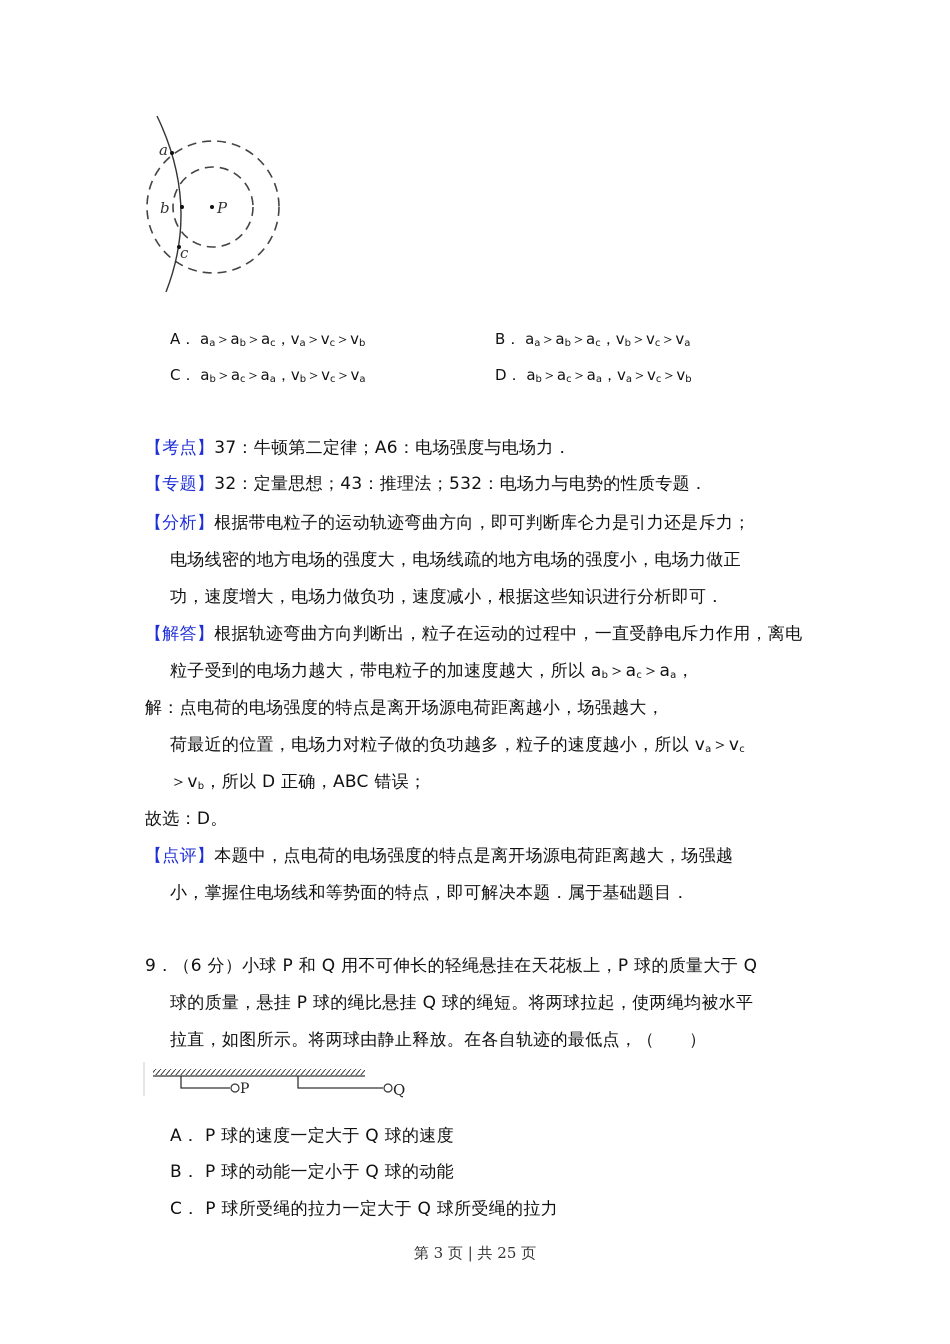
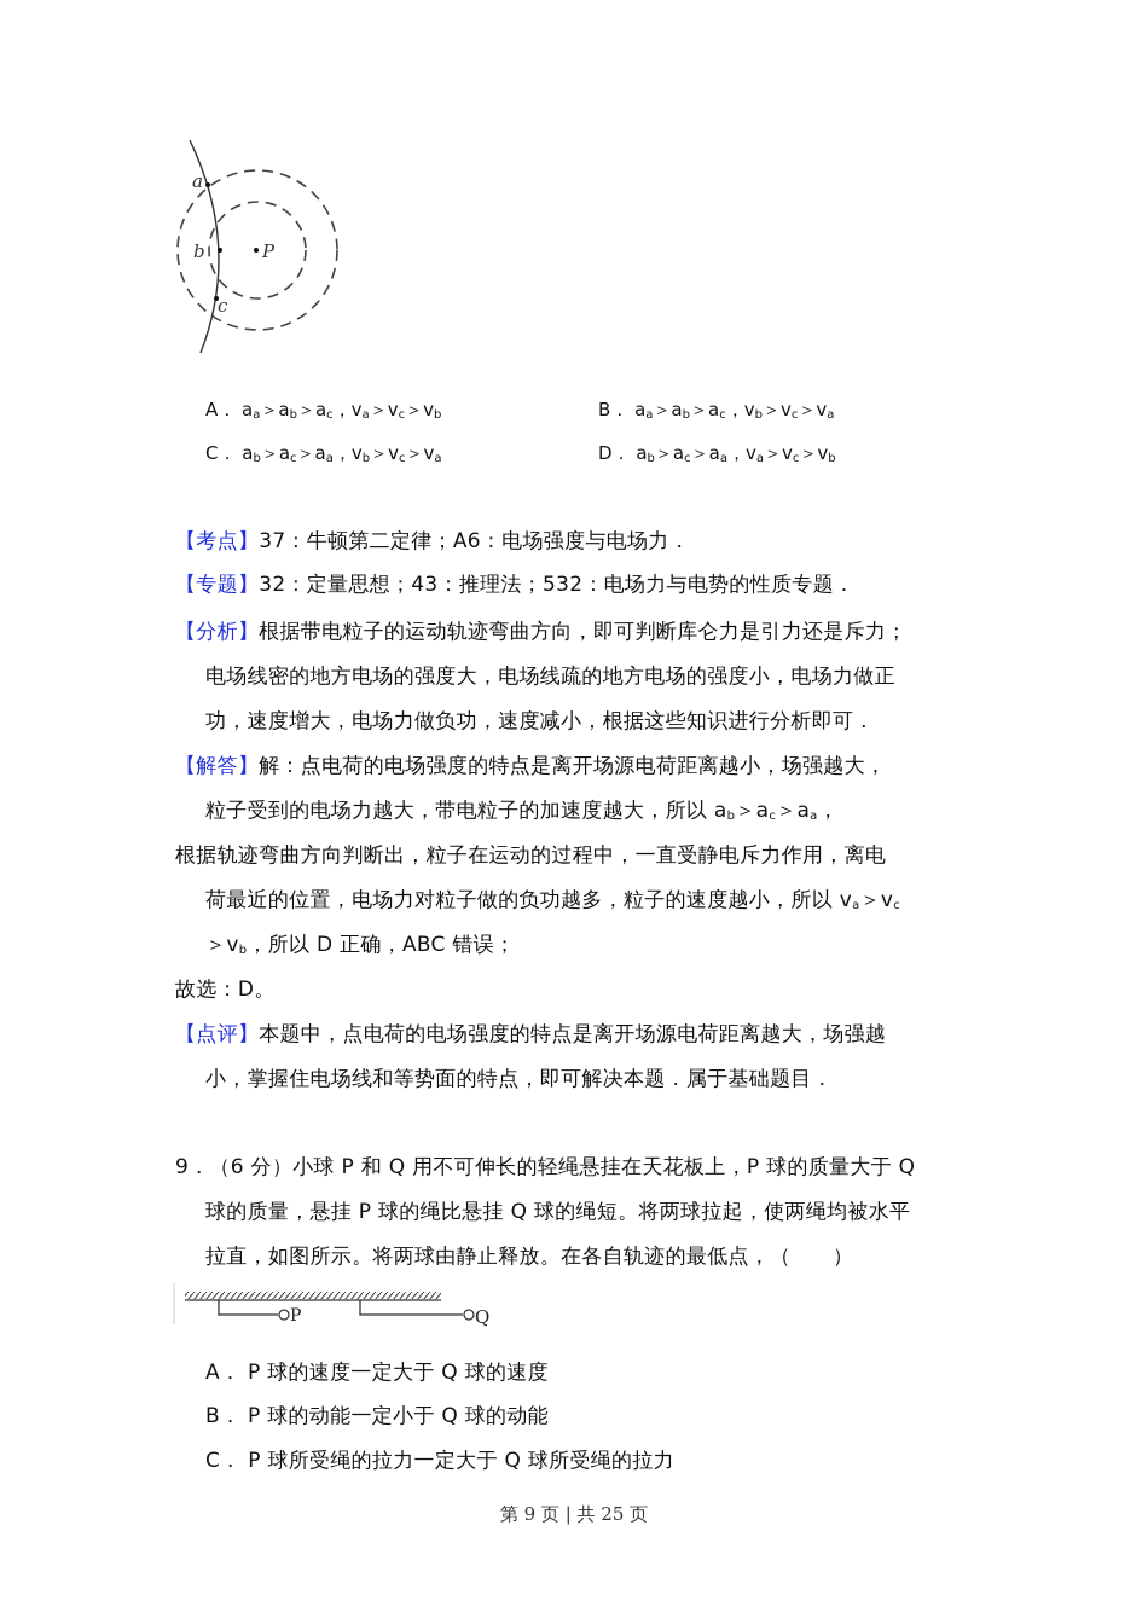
  a
  b
  c
  P
  A． aa＞ab＞ac，va＞vc＞vb
  B． aa＞ab＞ac，vb＞vc＞va
  C． ab＞ac＞aa，vb＞vc＞va
  D． ab＞ac＞aa，va＞vc＞vb
  【考点】37：牛顿第二定律；A6：电场强度与电场力．
  【专题】32：定量思想；43：推理法；532：电场力与电势的性质专题．
  【分析】根据带电粒子的运动轨迹弯曲方向，即可判断库仑力是引力还是斥力；
  电场线密的地方电场的强度大，电场线疏的地方电场的强度小，电场力做正
  功，速度增大，电场力做负功，速度减小，根据这些知识进行分析即可．
- 【解答】根据轨迹弯曲方向判断出，粒子在运动的过程中，一直受静电斥力作用，离电
+ 【解答】解：点电荷的电场强度的特点是离开场源电荷距离越小，场强越大，
  粒子受到的电场力越大，带电粒子的加速度越大，所以 ab＞ac＞aa，
- 解：点电荷的电场强度的特点是离开场源电荷距离越小，场强越大，
+ 根据轨迹弯曲方向判断出，粒子在运动的过程中，一直受静电斥力作用，离电
  荷最近的位置，电场力对粒子做的负功越多，粒子的速度越小，所以 va＞vc
  ＞vb，所以 D 正确，ABC 错误；
  故选：D。
  【点评】本题中，点电荷的电场强度的特点是离开场源电荷距离越大，场强越
  小，掌握住电场线和等势面的特点，即可解决本题．属于基础题目．
  9．（6 分）小球 P 和 Q 用不可伸长的轻绳悬挂在天花板上，P 球的质量大于 Q
  球的质量，悬挂 P 球的绳比悬挂 Q 球的绳短。将两球拉起，使两绳均被水平
  拉直，如图所示。将两球由静止释放。在各自轨迹的最低点，（ ）
  P
  Q
  A． P 球的速度一定大于 Q 球的速度
  B． P 球的动能一定小于 Q 球的动能
  C． P 球所受绳的拉力一定大于 Q 球所受绳的拉力
- 第 3 页 | 共 25 页
+ 第 9 页 | 共 25 页
